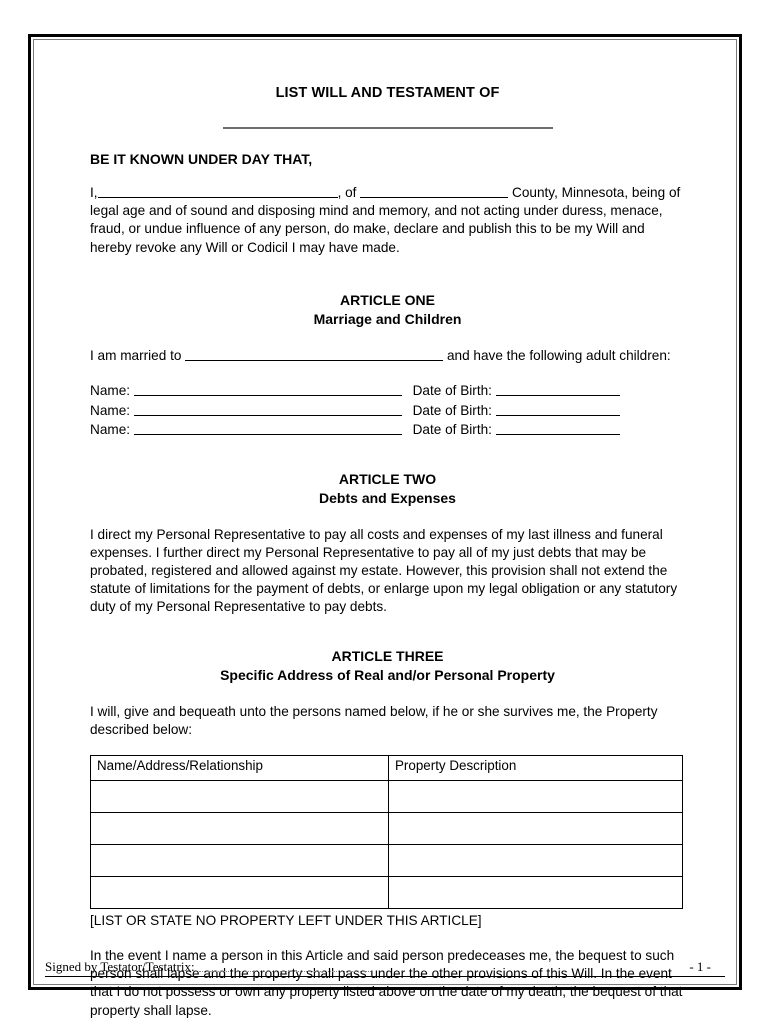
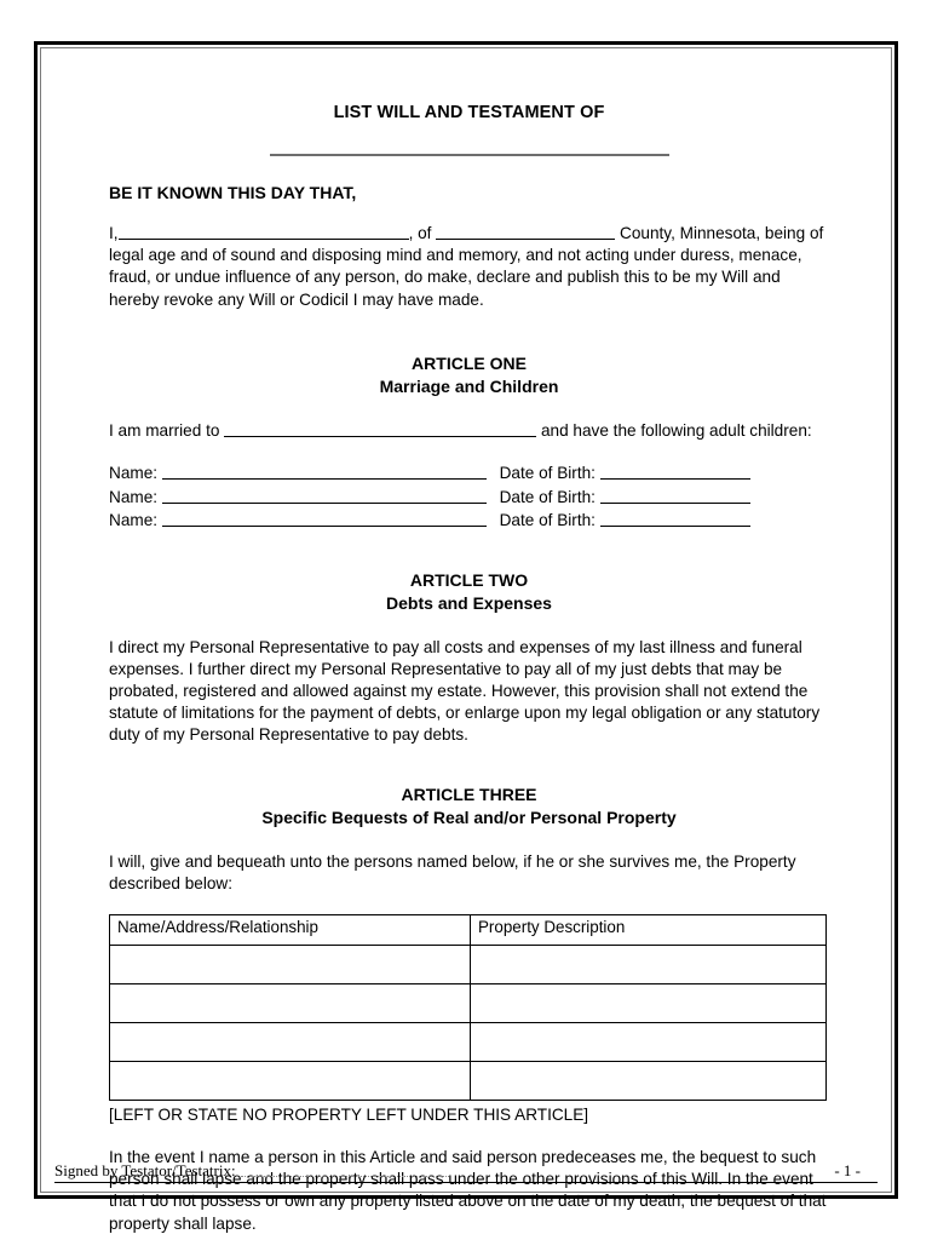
  LIST WILL AND TESTAMENT OF
- BE IT KNOWN UNDER DAY THAT,
+ BE IT KNOWN THIS DAY THAT,
  I, , of County, Minnesota, being of legal age and of sound and disposing mind and memory, and not acting under duress, menace, fraud, or undue influence of any person, do make, declare and publish this to be my Will and hereby revoke any Will or Codicil I may have made.
  ARTICLE ONE
  Marriage and Children
  I am married to and have the following adult children:
  Name: Date of Birth:
  Name: Date of Birth:
  Name: Date of Birth:
  ARTICLE TWO
  Debts and Expenses
  I direct my Personal Representative to pay all costs and expenses of my last illness and funeral expenses. I further direct my Personal Representative to pay all of my just debts that may be probated, registered and allowed against my estate. However, this provision shall not extend the statute of limitations for the payment of debts, or enlarge upon my legal obligation or any statutory duty of my Personal Representative to pay debts.
  ARTICLE THREE
- Specific Address of Real and/or Personal Property
+ Specific Bequests of Real and/or Personal Property
  I will, give and bequeath unto the persons named below, if he or she survives me, the Property described below:
  Name/Address/Relationship	Property Description
- [LIST OR STATE NO PROPERTY LEFT UNDER THIS ARTICLE]
+ [LEFT OR STATE NO PROPERTY LEFT UNDER THIS ARTICLE]
  In the event I name a person in this Article and said person predeceases me, the bequest to such person shall lapse and the property shall pass under the other provisions of this Will. In the event that I do not possess or own any property listed above on the date of my death, the bequest of that property shall lapse.
  Signed by Testator/Testatrix:
  - 1 -
